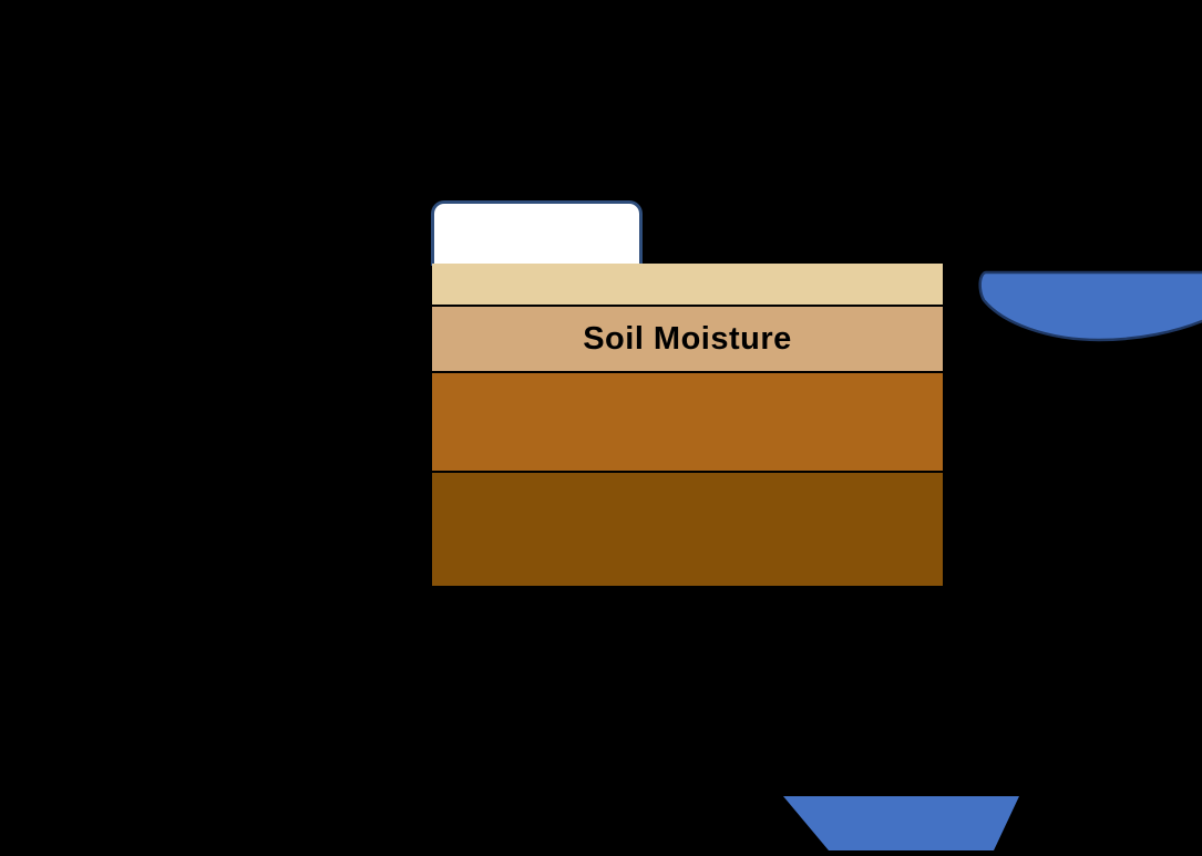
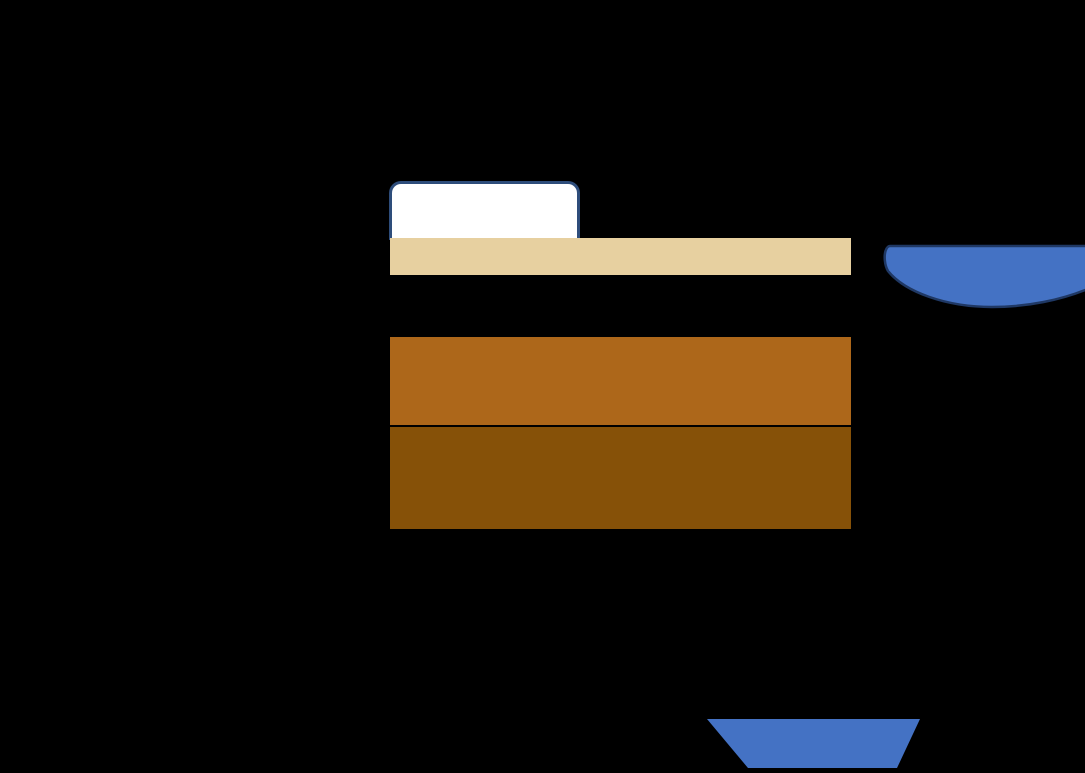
- Soil Moisture
